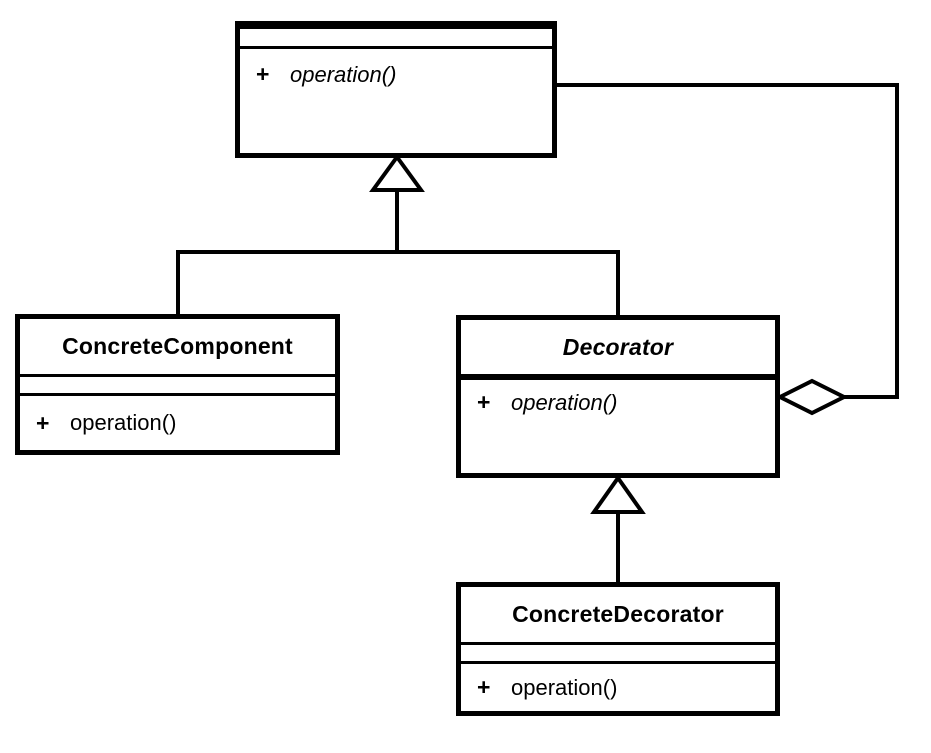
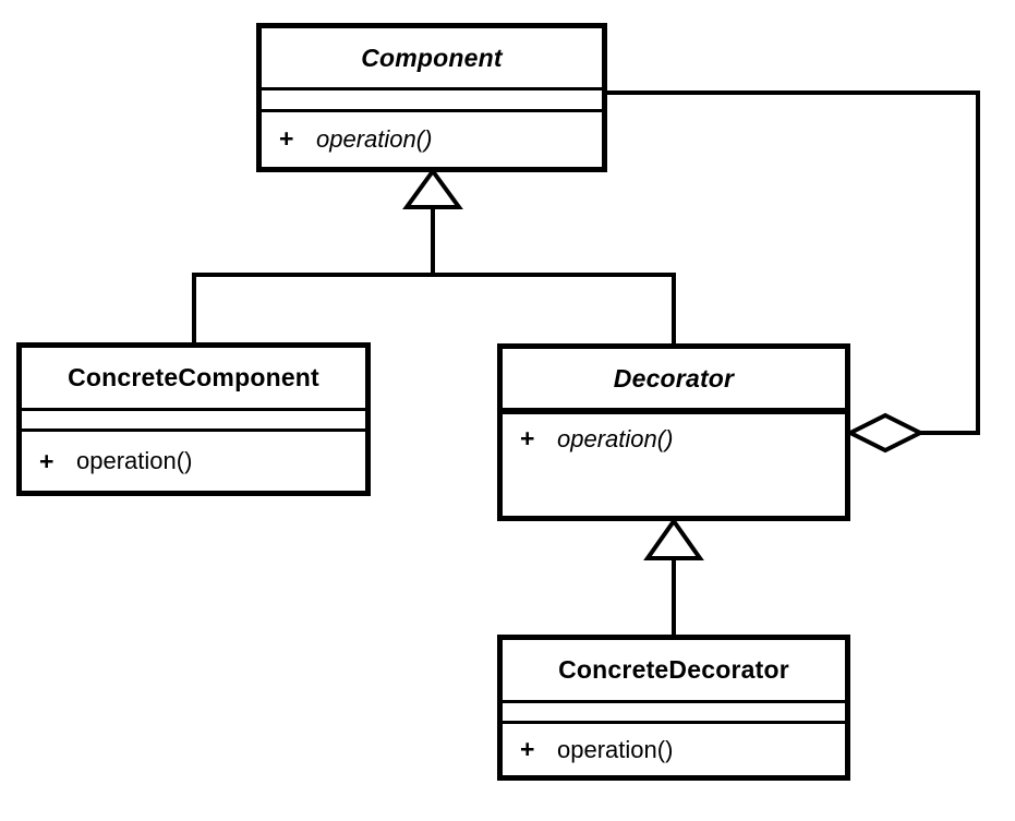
+ Component
  +
  operation()
  ConcreteComponent
  +
  operation()
  Decorator
  +
  operation()
  ConcreteDecorator
  +
  operation()
